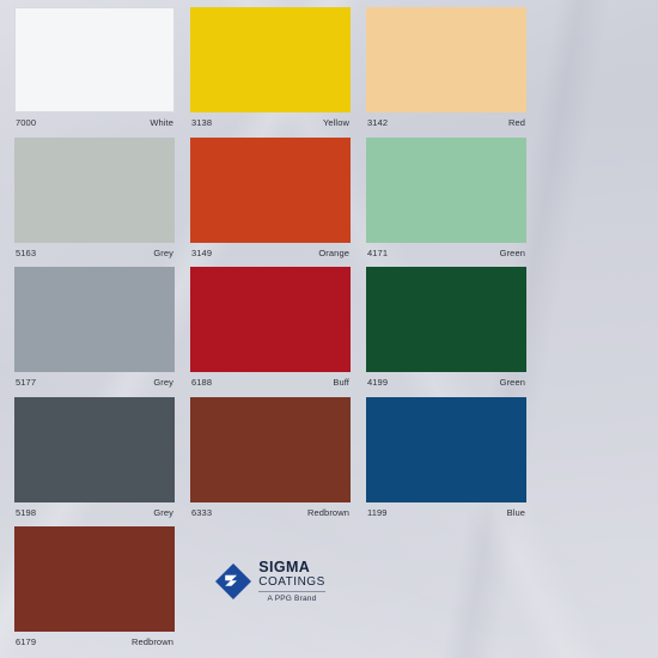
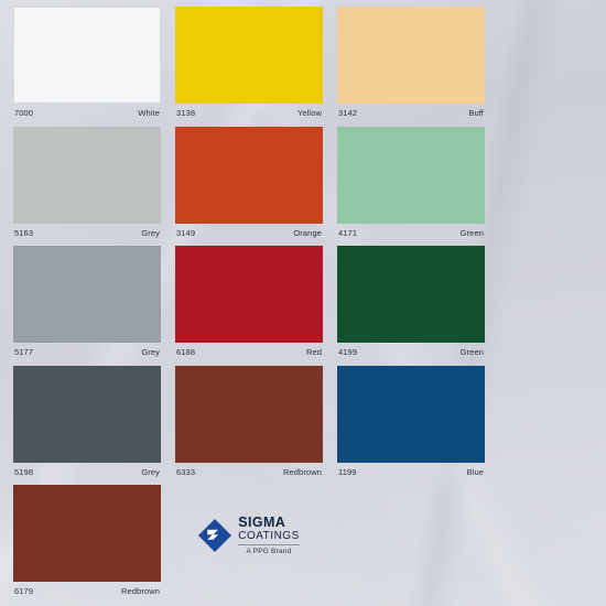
  7000
  White
  3138
  Yellow
  3142
- Red
+ Buff
  5163
  Grey
  3149
  Orange
  4171
  Green
  5177
  Grey
  6188
- Buff
+ Red
  4199
  Green
  5198
  Grey
  6333
  Redbrown
  1199
  Blue
  6179
  Redbrown
  SIGMA
  COATINGS
